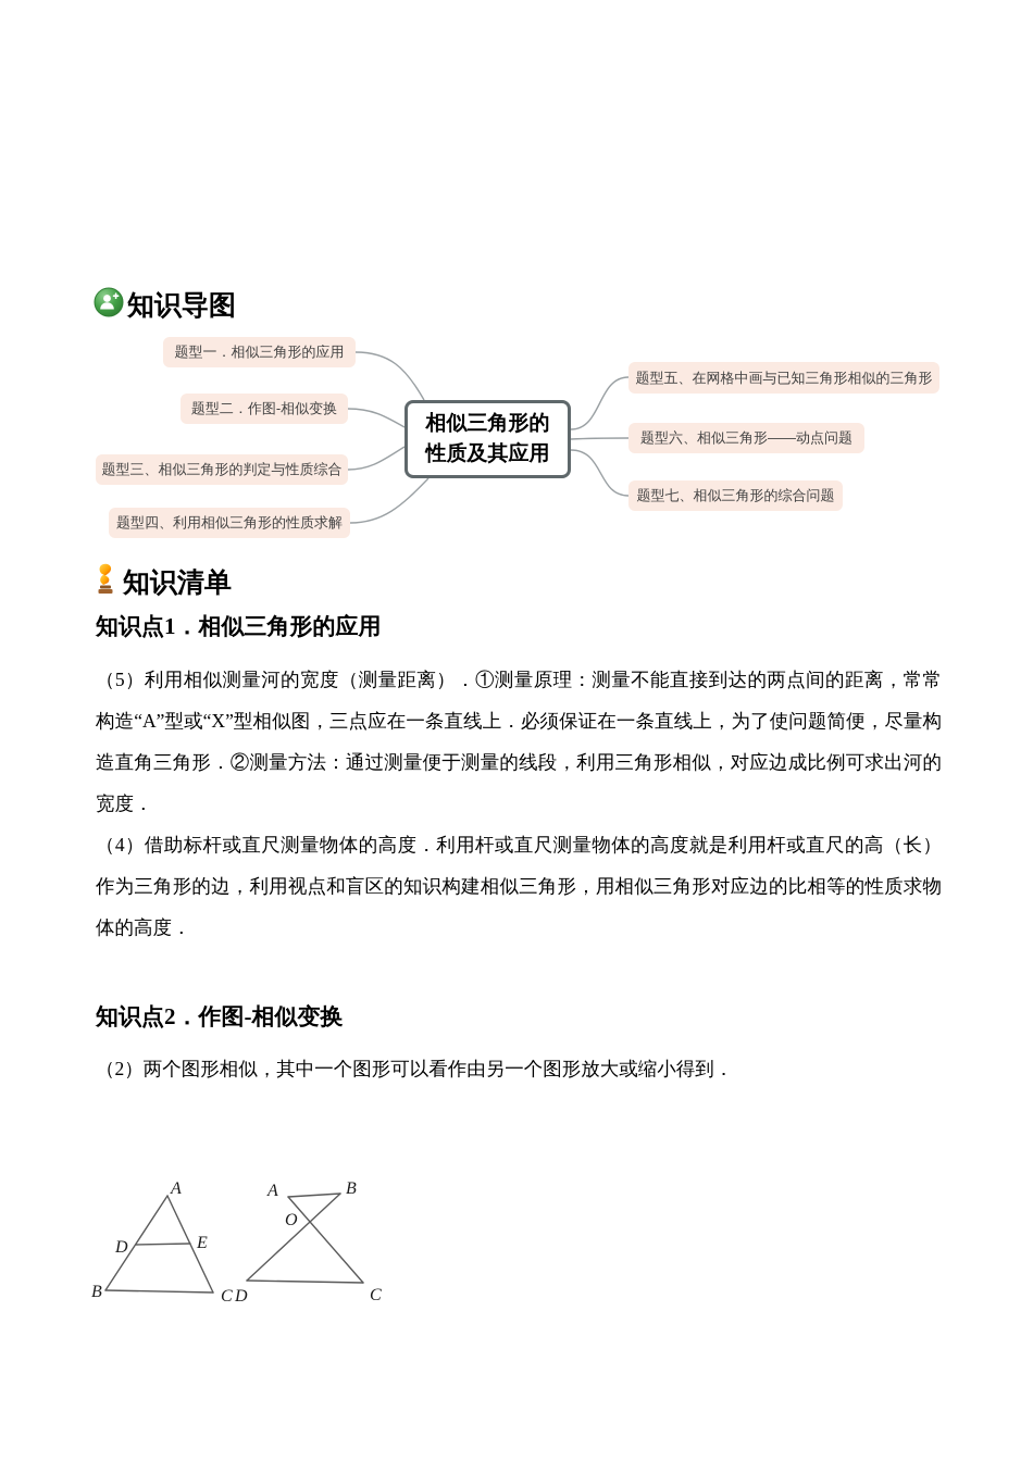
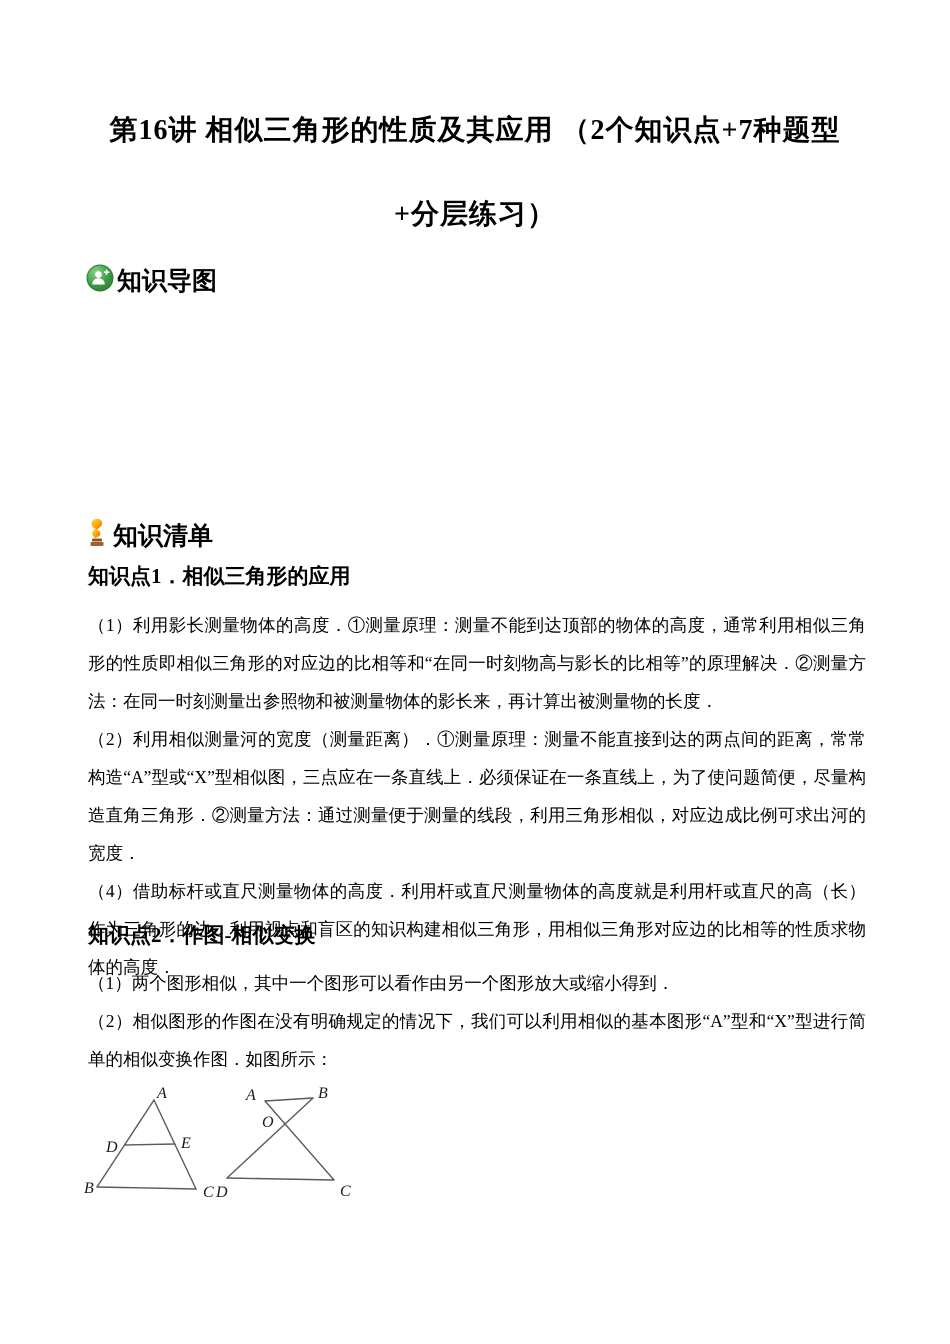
+ 第16讲 相似三角形的性质及其应用 （2个知识点+7种题型
+ +分层练习）
  知识导图
- 题型一．相似三角形的应用
- 题型二．作图-相似变换
- 题型三、相似三角形的判定与性质综合
- 题型四、利用相似三角形的性质求解
- 题型五、在网格中画与已知三角形相似的三角形
- 题型六、相似三角形——动点问题
- 题型七、相似三角形的综合问题
- 相似三角形的
- 性质及其应用
  知识清单
  知识点1．相似三角形的应用
+ （1）利用影长测量物体的高度．①测量原理：测量不能到达顶部的物体的高度，通常利用相似三角形的性质即相似三角形的对应边的比相等和“在同一时刻物高与影长的比相等”的原理解决．②测量方法：在同一时刻测量出参照物和被测量物体的影长来，再计算出被测量物的长度．
- （5）利用相似测量河的宽度（测量距离）．①测量原理：测量不能直接到达的两点间的距离，常常构造“A”型或“X”型相似图，三点应在一条直线上．必须保证在一条直线上，为了使问题简便，尽量构造直角三角形．②测量方法：通过测量便于测量的线段，利用三角形相似，对应边成比例可求出河的宽度．
+ （2）利用相似测量河的宽度（测量距离）．①测量原理：测量不能直接到达的两点间的距离，常常构造“A”型或“X”型相似图，三点应在一条直线上．必须保证在一条直线上，为了使问题简便，尽量构造直角三角形．②测量方法：通过测量便于测量的线段，利用三角形相似，对应边成比例可求出河的宽度．
  （4）借助标杆或直尺测量物体的高度．利用杆或直尺测量物体的高度就是利用杆或直尺的高（长）作为三角形的边，利用视点和盲区的知识构建相似三角形，用相似三角形对应边的比相等的性质求物体的高度．
  知识点2．作图-相似变换
- （2）两个图形相似，其中一个图形可以看作由另一个图形放大或缩小得到．
+ （1）两个图形相似，其中一个图形可以看作由另一个图形放大或缩小得到．
+ （2）相似图形的作图在没有明确规定的情况下，我们可以利用相似的基本图形“A”型和“X”型进行简单的相似变换作图．如图所示：
  A
  D
  E
  B
  C
  A
  B
  O
  D
  C
